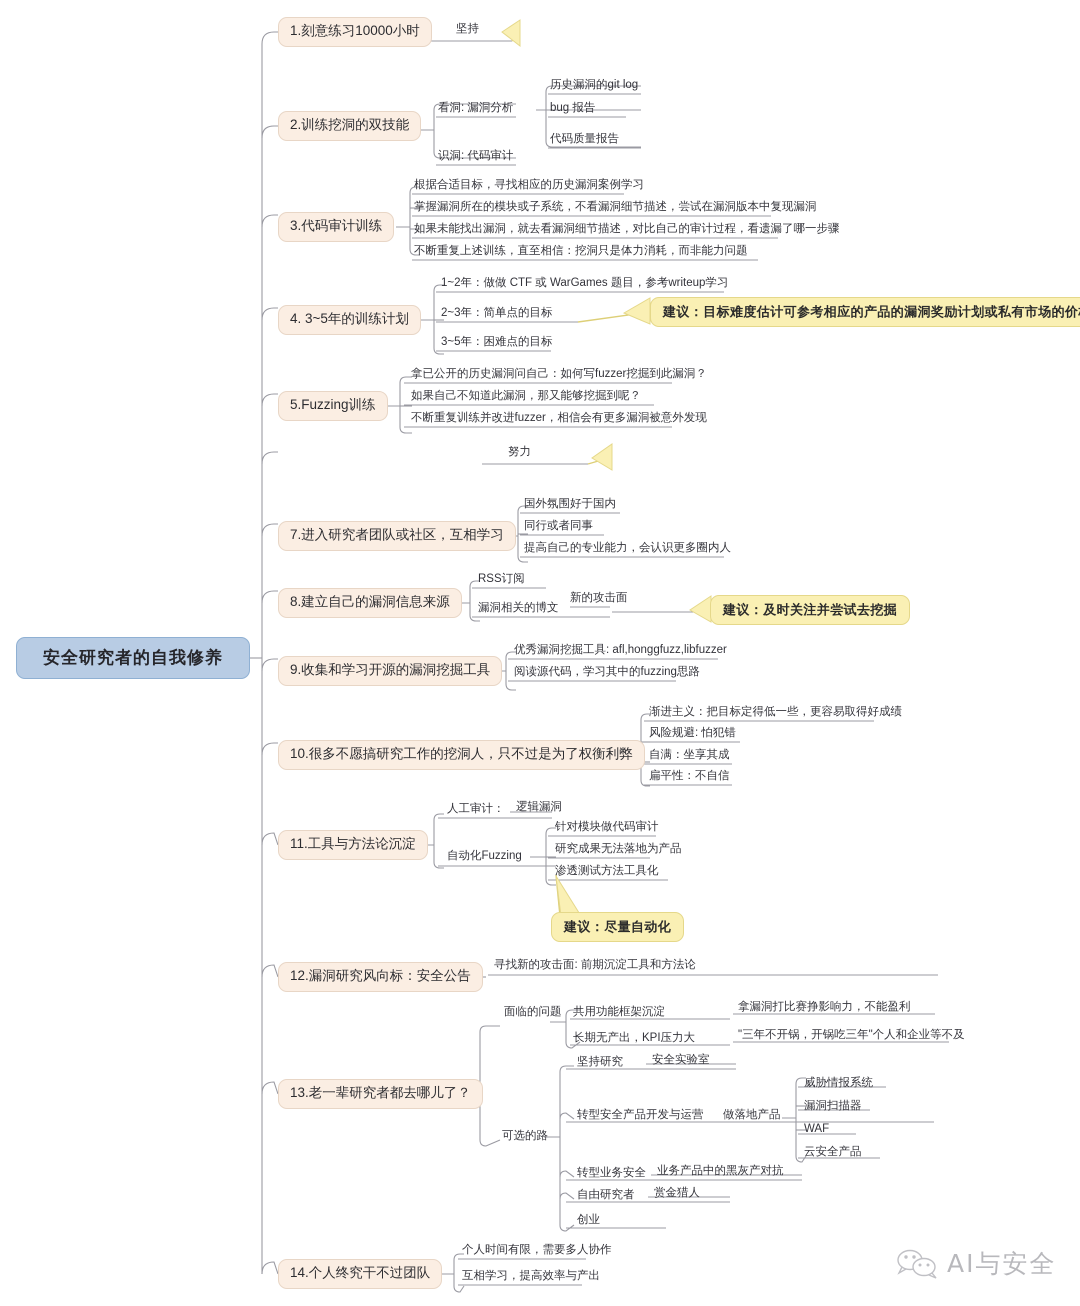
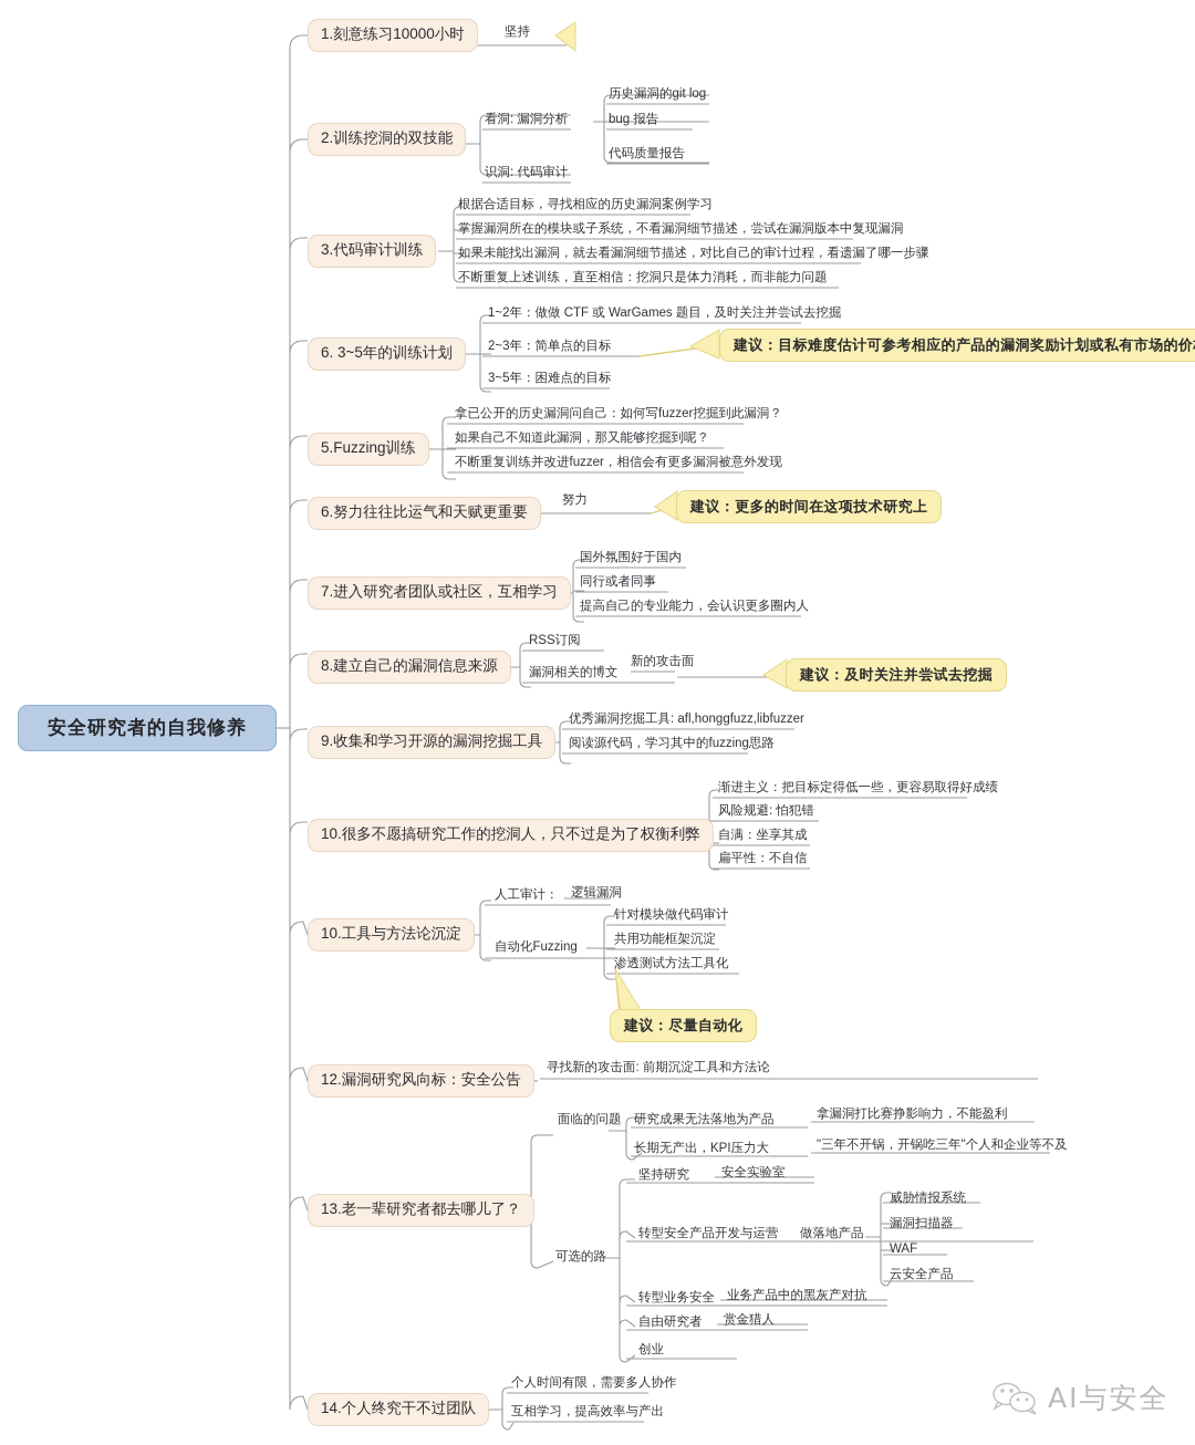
  安全研究者的自我修养
  1.刻意练习10000小时
  2.训练挖洞的双技能
  3.代码审计训练
- 4. 3~5年的训练计划
+ 6. 3~5年的训练计划
  5.Fuzzing训练
+ 6.努力往往比运气和天赋更重要
  7.进入研究者团队或社区，互相学习
  8.建立自己的漏洞信息来源
  9.收集和学习开源的漏洞挖掘工具
  10.很多不愿搞研究工作的挖洞人，只不过是为了权衡利弊
- 11.工具与方法论沉淀
+ 10.工具与方法论沉淀
  12.漏洞研究风向标：安全公告
  13.老一辈研究者都去哪儿了？
  14.个人终究干不过团队
  坚持
  看洞: 漏洞分析
  识洞: 代码审计
  历史漏洞的git log
  bug 报告
  代码质量报告
  根据合适目标，寻找相应的历史漏洞案例学习
  掌握漏洞所在的模块或子系统，不看漏洞细节描述，尝试在漏洞版本中复现漏洞
  如果未能找出漏洞，就去看漏洞细节描述，对比自己的审计过程，看遗漏了哪一步骤
  不断重复上述训练，直至相信：挖洞只是体力消耗，而非能力问题
- 1~2年：做做 CTF 或 WarGames 题目，参考writeup学习
+ 1~2年：做做 CTF 或 WarGames 题目，及时关注并尝试去挖掘
  2~3年：简单点的目标
  3~5年：困难点的目标
  拿已公开的历史漏洞问自己：如何写fuzzer挖掘到此漏洞？
  如果自己不知道此漏洞，那又能够挖掘到呢？
  不断重复训练并改进fuzzer，相信会有更多漏洞被意外发现
  努力
  国外氛围好于国内
  同行或者同事
  提高自己的专业能力，会认识更多圈内人
  RSS订阅
  漏洞相关的博文
  新的攻击面
  优秀漏洞挖掘工具: afl,honggfuzz,libfuzzer
  阅读源代码，学习其中的fuzzing思路
  渐进主义：把目标定得低一些，更容易取得好成绩
  风险规避: 怕犯错
  自满：坐享其成
  扁平性：不自信
  人工审计：
  逻辑漏洞
  自动化Fuzzing
  针对模块做代码审计
- 研究成果无法落地为产品
+ 共用功能框架沉淀
  渗透测试方法工具化
  寻找新的攻击面: 前期沉淀工具和方法论
  面临的问题
- 共用功能框架沉淀
+ 研究成果无法落地为产品
  长期无产出，KPI压力大
  拿漏洞打比赛挣影响力，不能盈利
  "三年不开锅，开锅吃三年"个人和企业等不及
  可选的路
  坚持研究
  安全实验室
  转型安全产品开发与运营
  做落地产品
  威胁情报系统
  漏洞扫描器
  WAF
  云安全产品
  转型业务安全
  业务产品中的黑灰产对抗
  自由研究者
  赏金猎人
  创业
  个人时间有限，需要多人协作
  互相学习，提高效率与产出
  建议：目标难度估计可参考相应的产品的漏洞奖励计划或私有市场的价
+ 建议：更多的时间在这项技术研究上
  建议：及时关注并尝试去挖掘
  建议：尽量自动化
  AI与安全
